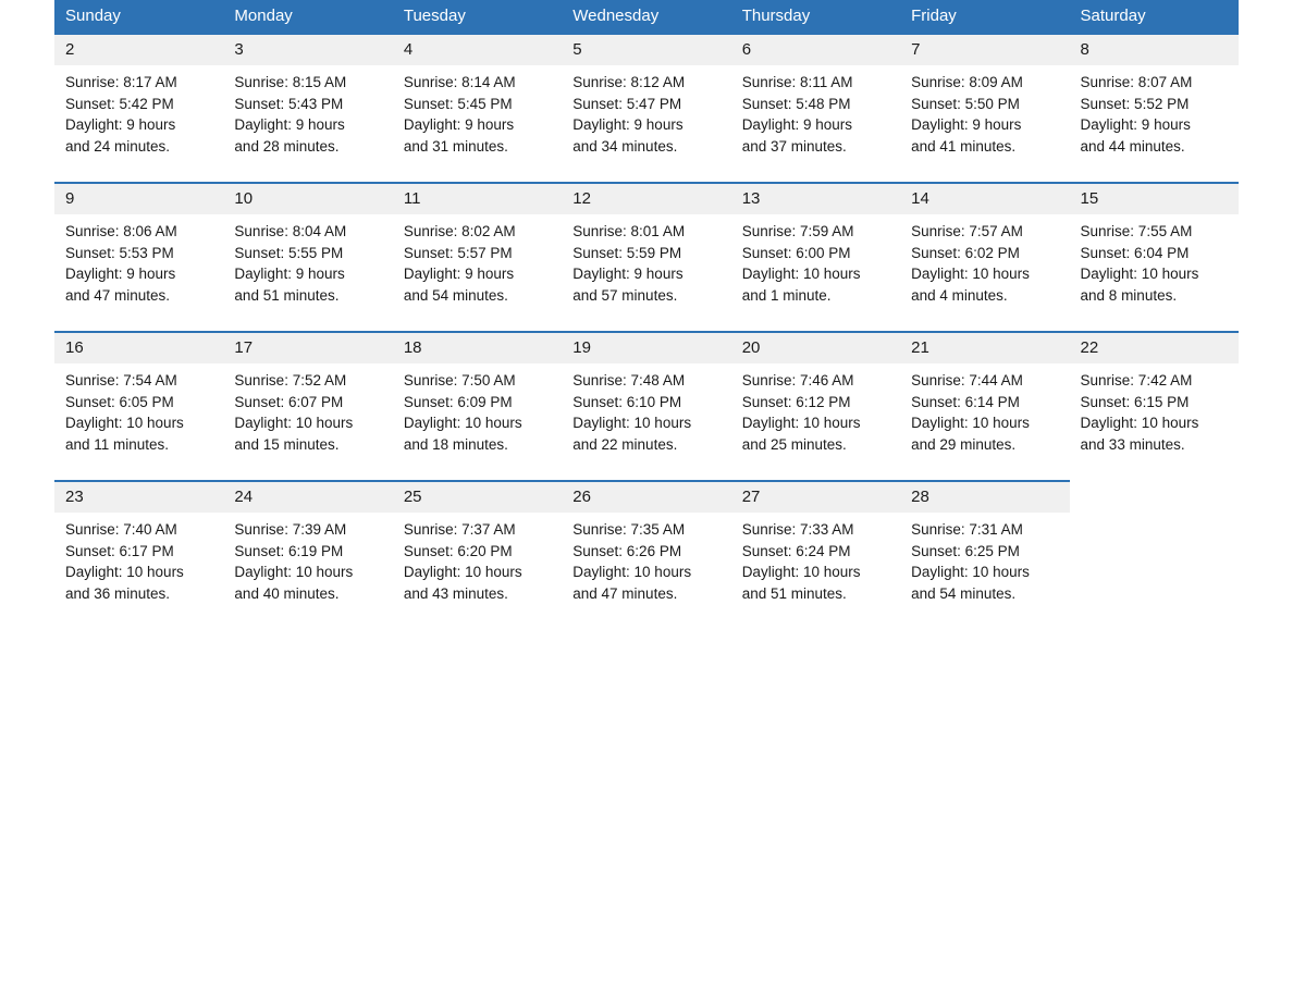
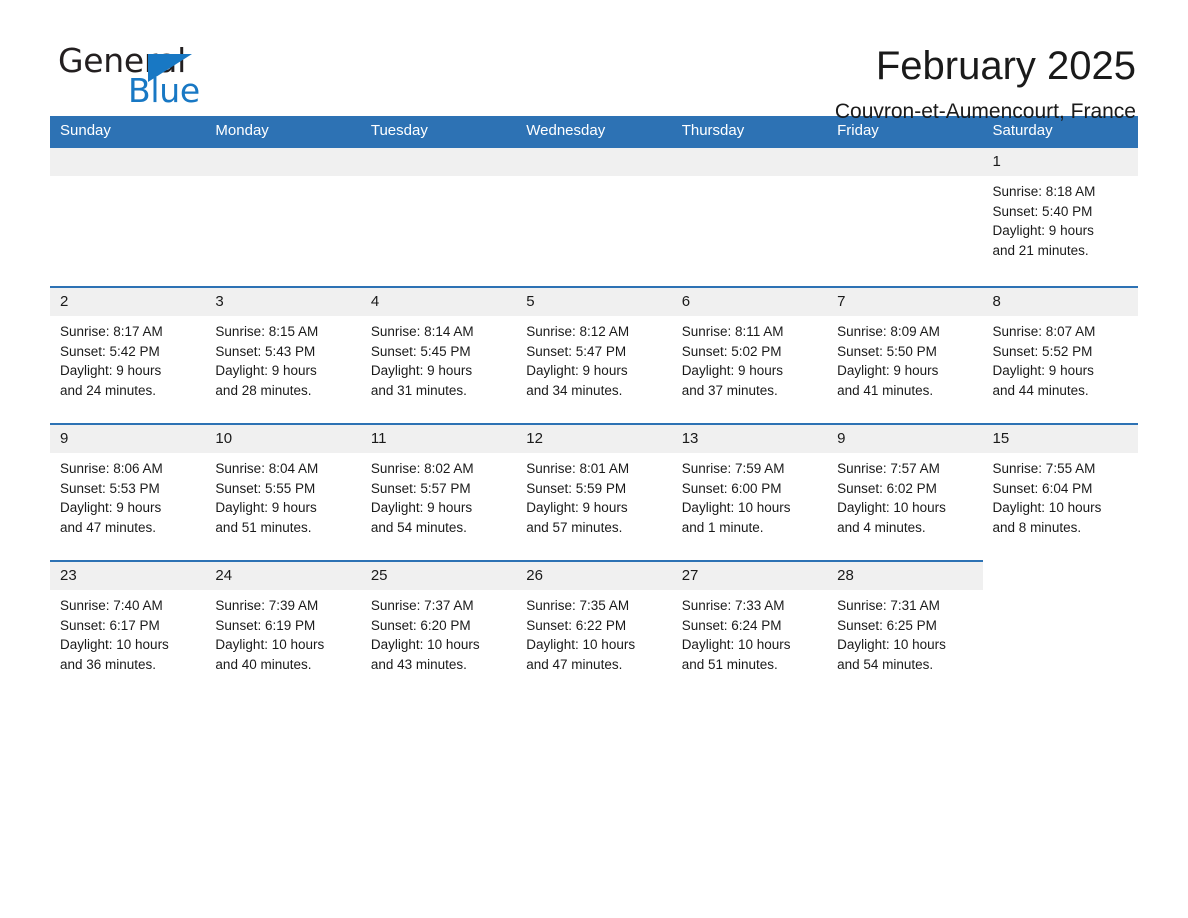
+ General
+ Blue
+ February 2025
+ Couvron-et-Aumencourt, France
  Sunday	Monday	Tuesday	Wednesday	Thursday	Friday	Saturday
+ 						1 Sunrise: 8:18 AM Sunset: 5:40 PM Daylight: 9 hours and 21 minutes.
- 2Sunrise: 8:17 AMSunset: 5:42 PMDaylight: 9 hoursand 24 minutes.	3Sunrise: 8:15 AMSunset: 5:43 PMDaylight: 9 hoursand 28 minutes.	4Sunrise: 8:14 AMSunset: 5:45 PMDaylight: 9 hoursand 31 minutes.	5Sunrise: 8:12 AMSunset: 5:47 PMDaylight: 9 hoursand 34 minutes.	6Sunrise: 8:11 AMSunset: 5:48 PMDaylight: 9 hoursand 37 minutes.	7Sunrise: 8:09 AMSunset: 5:50 PMDaylight: 9 hoursand 41 minutes.	8Sunrise: 8:07 AMSunset: 5:52 PMDaylight: 9 hoursand 44 minutes.
+ 2Sunrise: 8:17 AMSunset: 5:42 PMDaylight: 9 hoursand 24 minutes.	3Sunrise: 8:15 AMSunset: 5:43 PMDaylight: 9 hoursand 28 minutes.	4Sunrise: 8:14 AMSunset: 5:45 PMDaylight: 9 hoursand 31 minutes.	5Sunrise: 8:12 AMSunset: 5:47 PMDaylight: 9 hoursand 34 minutes.	6Sunrise: 8:11 AMSunset: 5:02 PMDaylight: 9 hoursand 37 minutes.	7Sunrise: 8:09 AMSunset: 5:50 PMDaylight: 9 hoursand 41 minutes.	8Sunrise: 8:07 AMSunset: 5:52 PMDaylight: 9 hoursand 44 minutes.
- 9Sunrise: 8:06 AMSunset: 5:53 PMDaylight: 9 hoursand 47 minutes.	10Sunrise: 8:04 AMSunset: 5:55 PMDaylight: 9 hoursand 51 minutes.	11Sunrise: 8:02 AMSunset: 5:57 PMDaylight: 9 hoursand 54 minutes.	12Sunrise: 8:01 AMSunset: 5:59 PMDaylight: 9 hoursand 57 minutes.	13Sunrise: 7:59 AMSunset: 6:00 PMDaylight: 10 hoursand 1 minute.	14Sunrise: 7:57 AMSunset: 6:02 PMDaylight: 10 hoursand 4 minutes.	15Sunrise: 7:55 AMSunset: 6:04 PMDaylight: 10 hoursand 8 minutes.
+ 9Sunrise: 8:06 AMSunset: 5:53 PMDaylight: 9 hoursand 47 minutes.	10Sunrise: 8:04 AMSunset: 5:55 PMDaylight: 9 hoursand 51 minutes.	11Sunrise: 8:02 AMSunset: 5:57 PMDaylight: 9 hoursand 54 minutes.	12Sunrise: 8:01 AMSunset: 5:59 PMDaylight: 9 hoursand 57 minutes.	13Sunrise: 7:59 AMSunset: 6:00 PMDaylight: 10 hoursand 1 minute.	9Sunrise: 7:57 AMSunset: 6:02 PMDaylight: 10 hoursand 4 minutes.	15Sunrise: 7:55 AMSunset: 6:04 PMDaylight: 10 hoursand 8 minutes.
- 16Sunrise: 7:54 AMSunset: 6:05 PMDaylight: 10 hoursand 11 minutes.	17Sunrise: 7:52 AMSunset: 6:07 PMDaylight: 10 hoursand 15 minutes.	18Sunrise: 7:50 AMSunset: 6:09 PMDaylight: 10 hoursand 18 minutes.	19Sunrise: 7:48 AMSunset: 6:10 PMDaylight: 10 hoursand 22 minutes.	20Sunrise: 7:46 AMSunset: 6:12 PMDaylight: 10 hoursand 25 minutes.	21Sunrise: 7:44 AMSunset: 6:14 PMDaylight: 10 hoursand 29 minutes.	22Sunrise: 7:42 AMSunset: 6:15 PMDaylight: 10 hoursand 33 minutes.
- 23Sunrise: 7:40 AMSunset: 6:17 PMDaylight: 10 hoursand 36 minutes.	24Sunrise: 7:39 AMSunset: 6:19 PMDaylight: 10 hoursand 40 minutes.	25Sunrise: 7:37 AMSunset: 6:20 PMDaylight: 10 hoursand 43 minutes.	26Sunrise: 7:35 AMSunset: 6:26 PMDaylight: 10 hoursand 47 minutes.	27Sunrise: 7:33 AMSunset: 6:24 PMDaylight: 10 hoursand 51 minutes.	28Sunrise: 7:31 AMSunset: 6:25 PMDaylight: 10 hoursand 54 minutes.
+ 23Sunrise: 7:40 AMSunset: 6:17 PMDaylight: 10 hoursand 36 minutes.	24Sunrise: 7:39 AMSunset: 6:19 PMDaylight: 10 hoursand 40 minutes.	25Sunrise: 7:37 AMSunset: 6:20 PMDaylight: 10 hoursand 43 minutes.	26Sunrise: 7:35 AMSunset: 6:22 PMDaylight: 10 hoursand 47 minutes.	27Sunrise: 7:33 AMSunset: 6:24 PMDaylight: 10 hoursand 51 minutes.	28Sunrise: 7:31 AMSunset: 6:25 PMDaylight: 10 hoursand 54 minutes.
